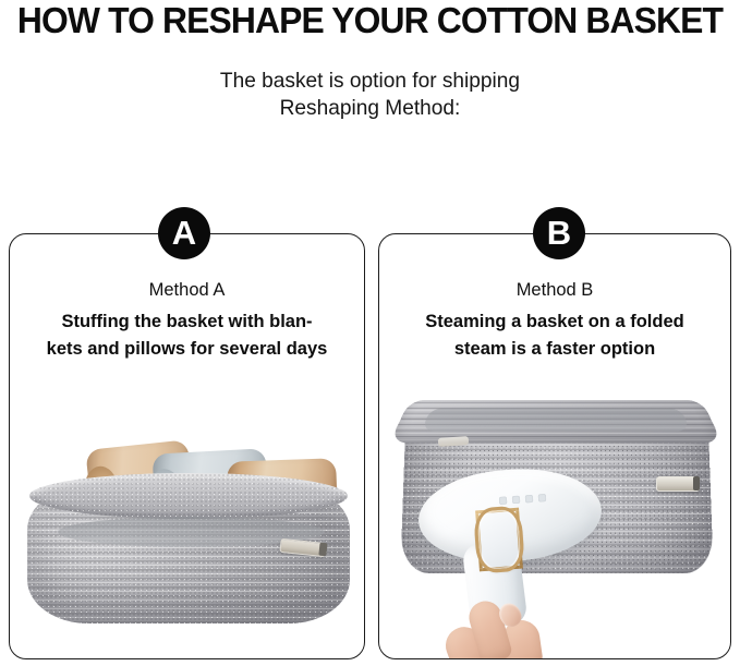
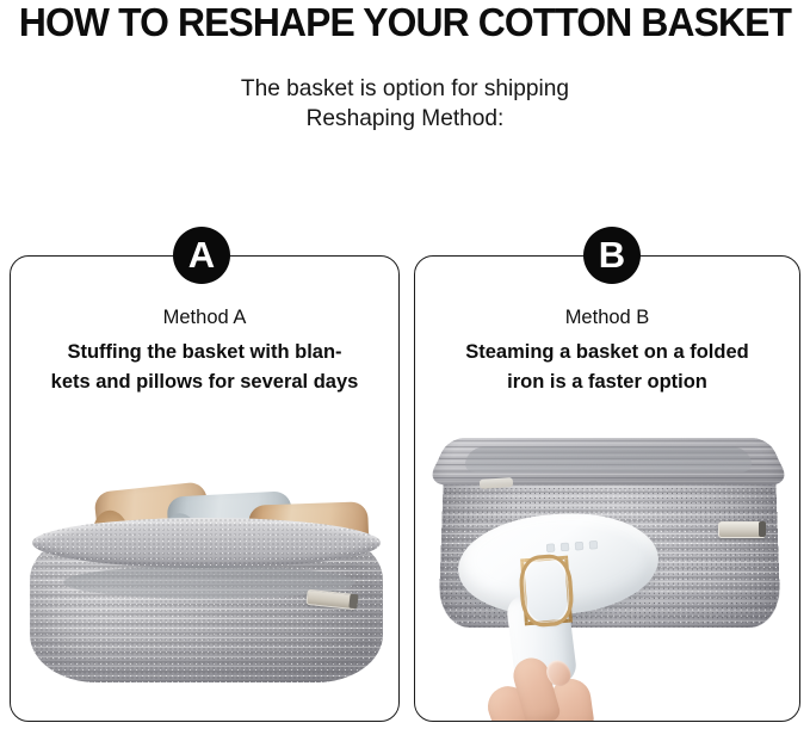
  HOW TO RESHAPE YOUR COTTON BASKET
  The basket is option for shipping
  Reshaping Method:
  Method A
  Stuffing the basket with blan-
  kets and pillows for several days
  A
  Method B
  Steaming a basket on a folded
- steam is a faster option
+ iron is a faster option
  B
